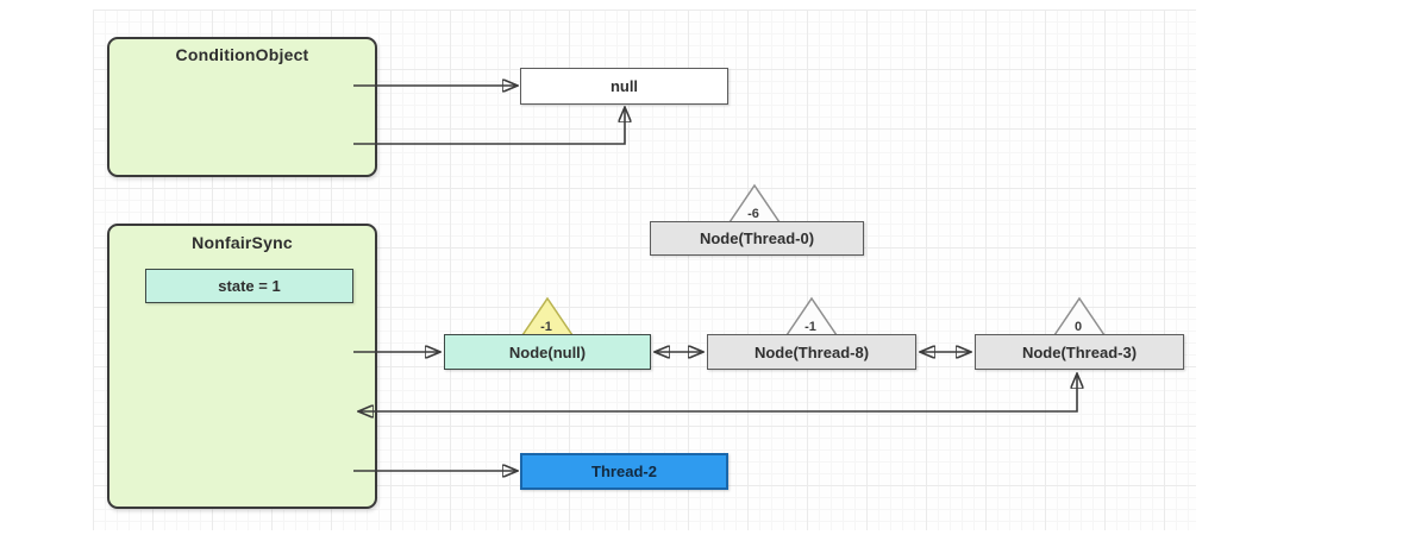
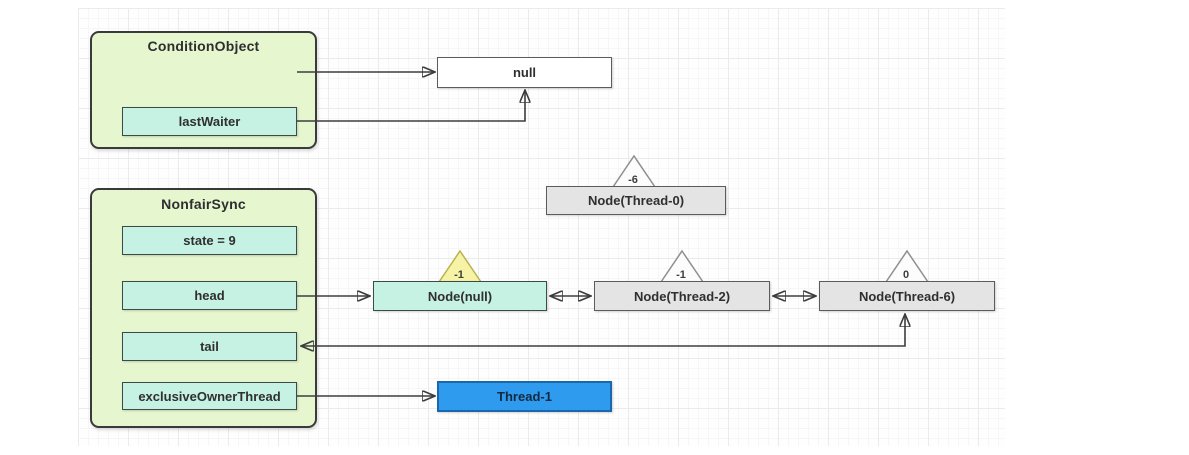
  ConditionObject
+ lastWaiter
  NonfairSync
- state = 1
+ state = 9
+ head
+ tail
+ exclusiveOwnerThread
  null
- Thread-2
+ Thread-1
  -6
  -1
  -1
  0
  Node(Thread-0)
  Node(null)
- Node(Thread-8)
+ Node(Thread-2)
- Node(Thread-3)
+ Node(Thread-6)
